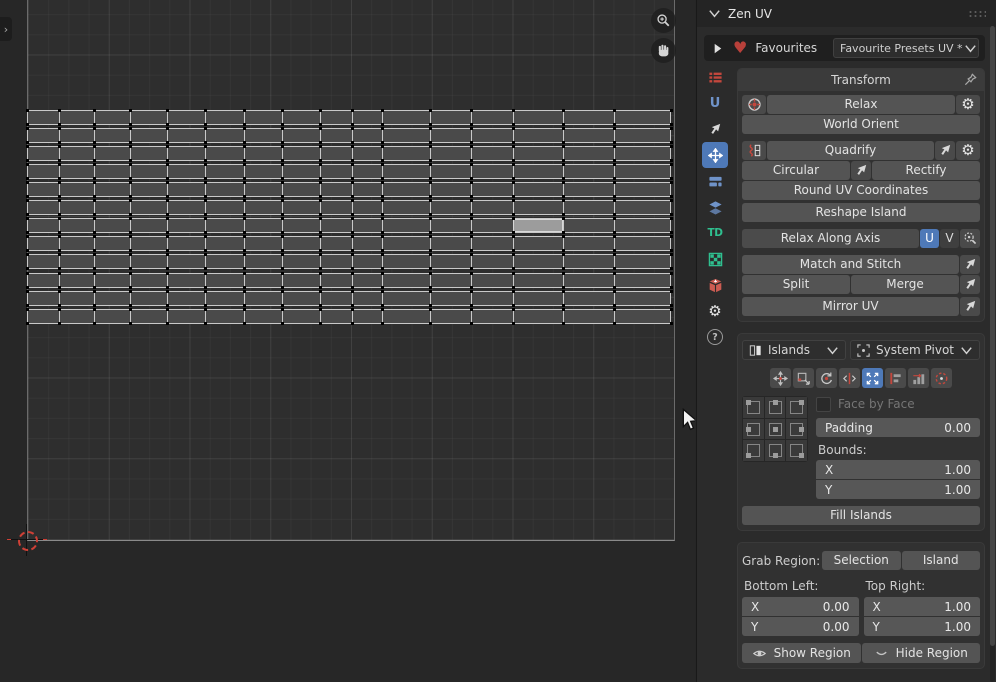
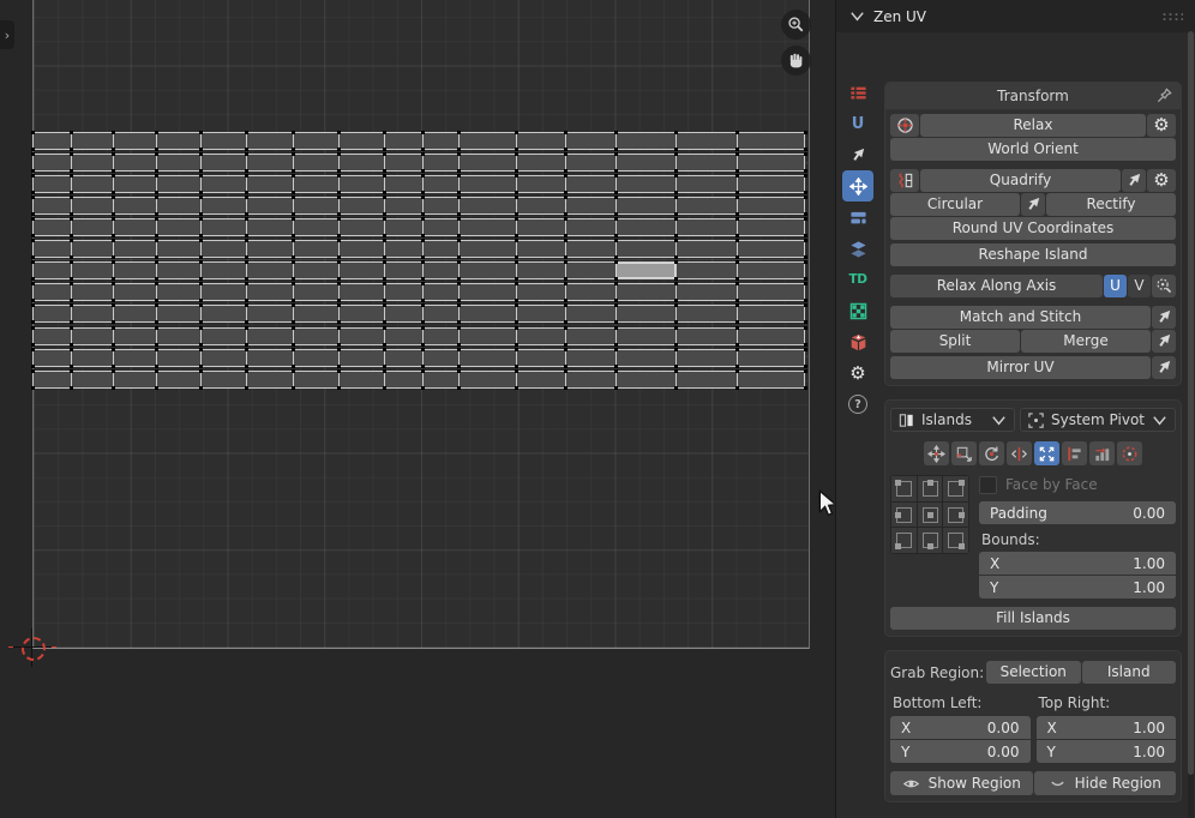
  ›
  Zen UV
- ♥
- Favourites
- Favourite Presets UV *
  U
  TD
  ⚙
  ?
  Transform
  Relax
  ⚙
  World Orient
  Quadrify
  ⚙
  Circular
  Rectify
  Round UV Coordinates
  Reshape Island
  Relax Along Axis
  U
  V
  Match and Stitch
  Split
  Merge
  Mirror UV
  Islands
  System Pivot
  Face by Face
  Padding
  0.00
  Bounds:
  X
  1.00
  Y
  1.00
  Fill Islands
  Grab Region:
  Selection
  Island
  Bottom Left:
  Top Right:
  X
  0.00
  Y
  0.00
  X
  1.00
  Y
  1.00
  Show Region
  Hide Region
